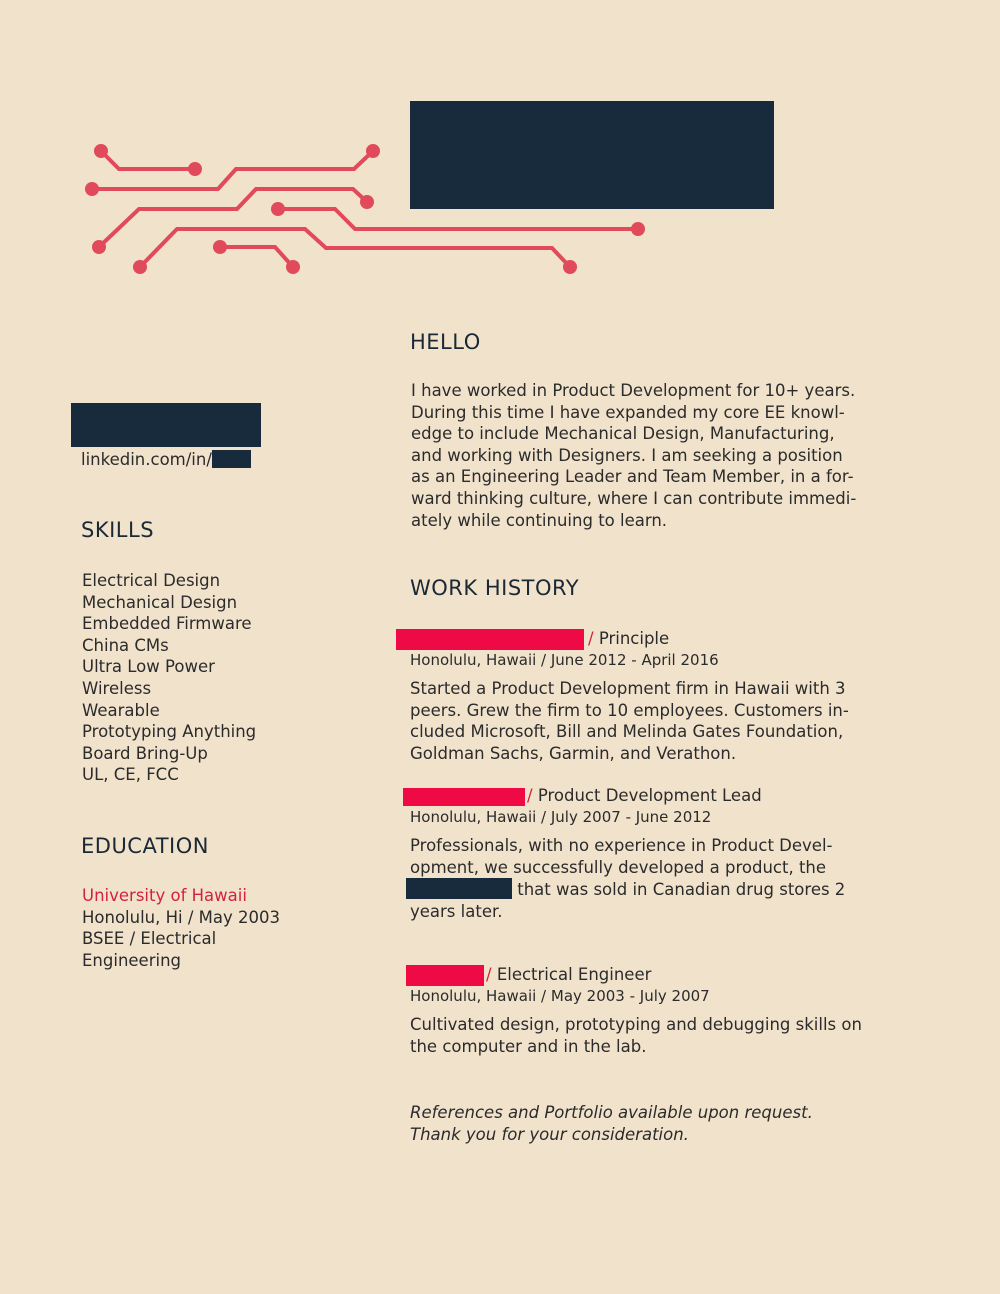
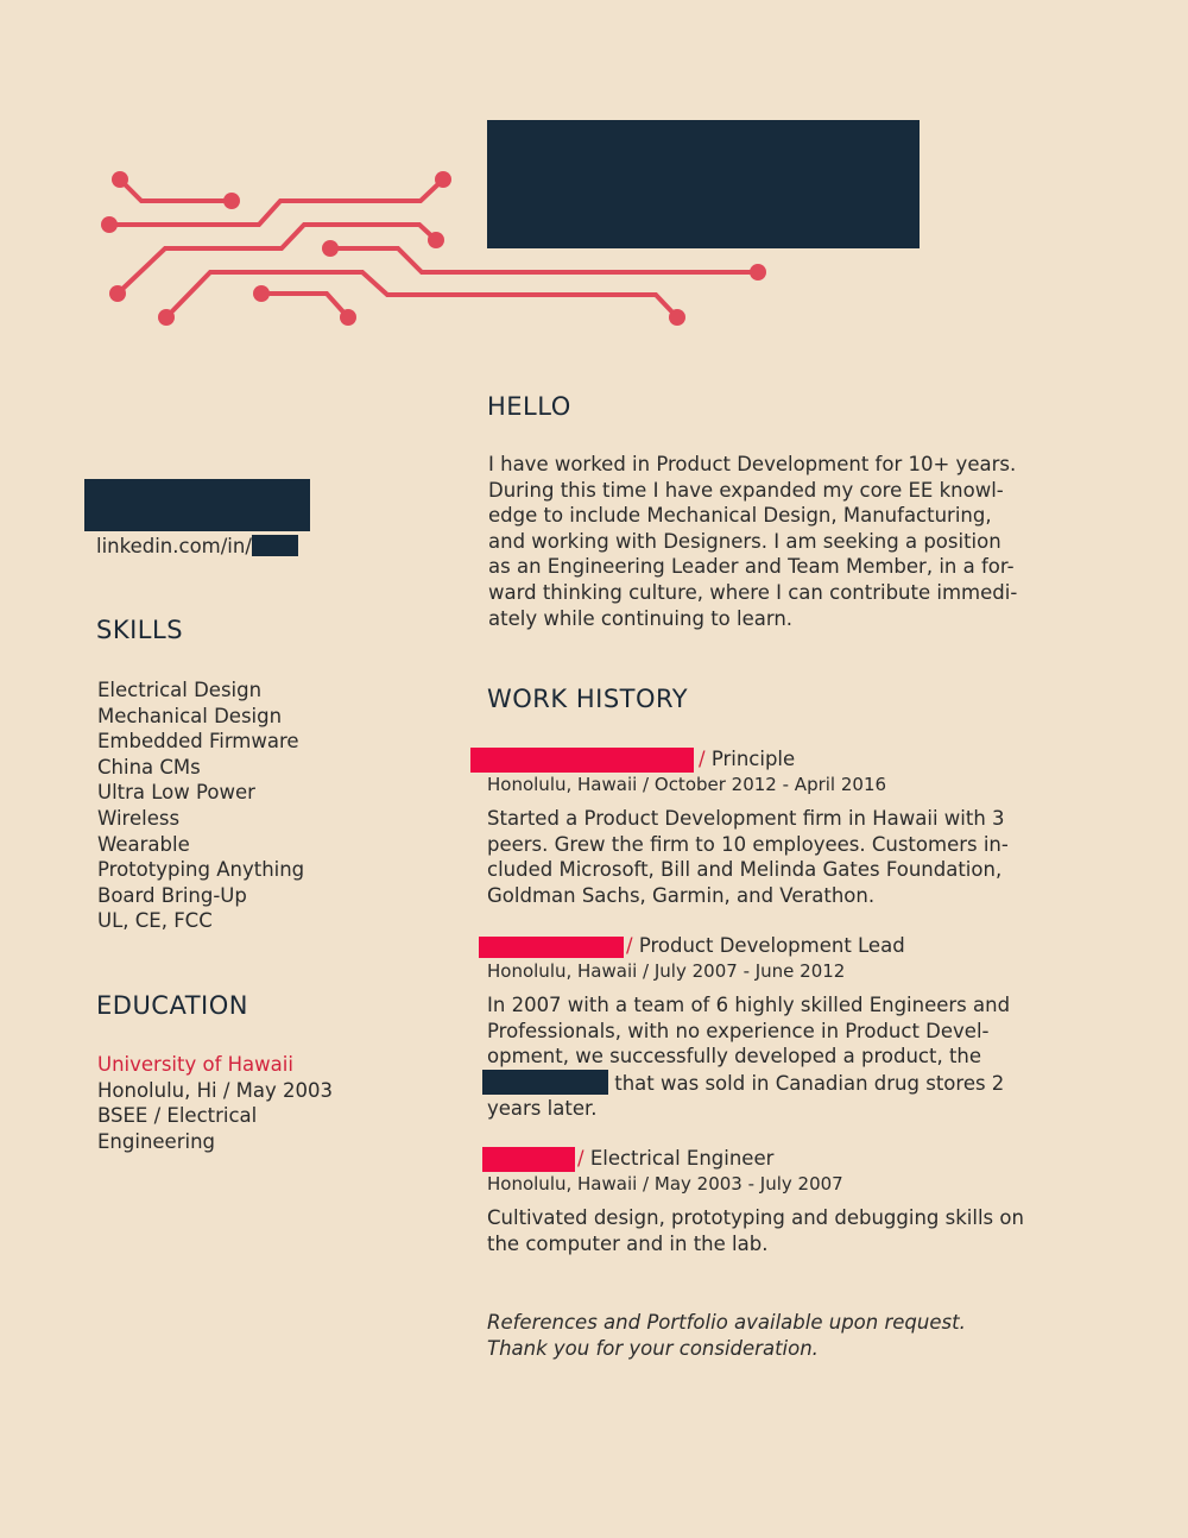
  linkedin.com/in/
  SKILLS
  Electrical Design
  Mechanical Design
  Embedded Firmware
  China CMs
  Ultra Low Power
  Wireless
  Wearable
  Prototyping Anything
  Board Bring-Up
  UL, CE, FCC
  EDUCATION
  University of Hawaii
  Honolulu, Hi / May 2003
  BSEE / Electrical
  Engineering
  HELLO
  I have worked in Product Development for 10+ years.
  During this time I have expanded my core EE knowl-
  edge to include Mechanical Design, Manufacturing,
  and working with Designers. I am seeking a position
  as an Engineering Leader and Team Member, in a for-
  ward thinking culture, where I can contribute immedi-
  ately while continuing to learn.
  WORK HISTORY
  / Principle
- Honolulu, Hawaii / June 2012 - April 2016
+ Honolulu, Hawaii / October 2012 - April 2016
  Started a Product Development firm in Hawaii with 3
  peers. Grew the firm to 10 employees. Customers in-
  cluded Microsoft, Bill and Melinda Gates Foundation,
  Goldman Sachs, Garmin, and Verathon.
  / Product Development Lead
  Honolulu, Hawaii / July 2007 - June 2012
+ In 2007 with a team of 6 highly skilled Engineers and
  Professionals, with no experience in Product Devel-
  opment, we successfully developed a product, the
  that was sold in Canadian drug stores 2
  years later.
  / Electrical Engineer
  Honolulu, Hawaii / May 2003 - July 2007
  Cultivated design, prototyping and debugging skills on
  the computer and in the lab.
  References and Portfolio available upon request.
  Thank you for your consideration.
